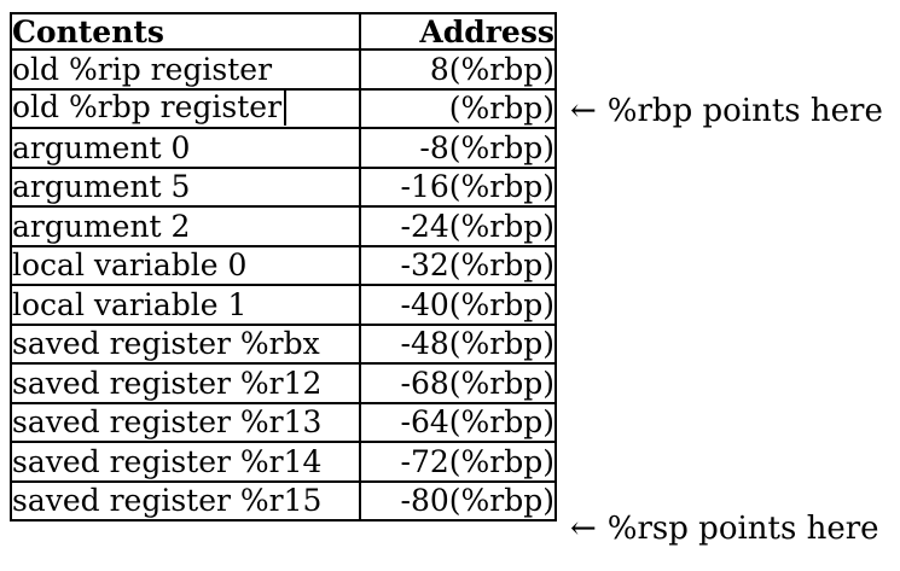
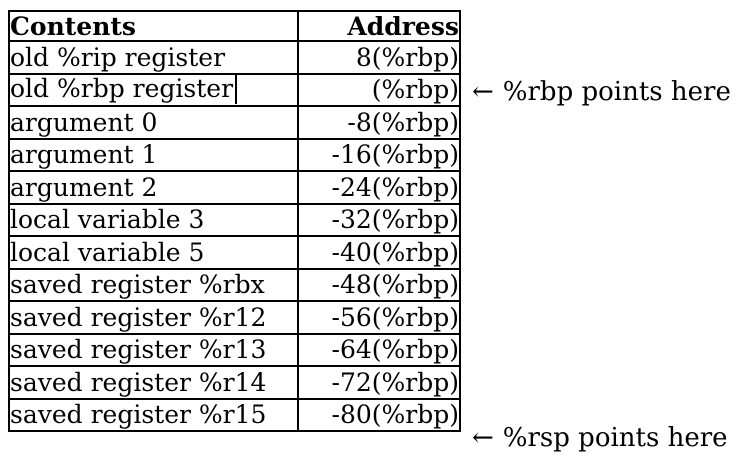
  Contents	Address
  old %rip register	8(%rbp)
  old %rbp register	(%rbp)
  argument 0	-8(%rbp)
- argument 5	-16(%rbp)
+ argument 1	-16(%rbp)
  argument 2	-24(%rbp)
- local variable 0	-32(%rbp)
+ local variable 3	-32(%rbp)
- local variable 1	-40(%rbp)
+ local variable 5	-40(%rbp)
  saved register %rbx	-48(%rbp)
- saved register %r12	-68(%rbp)
+ saved register %r12	-56(%rbp)
  saved register %r13	-64(%rbp)
  saved register %r14	-72(%rbp)
  saved register %r15	-80(%rbp)
  ← %rbp points here
  ← %rsp points here
